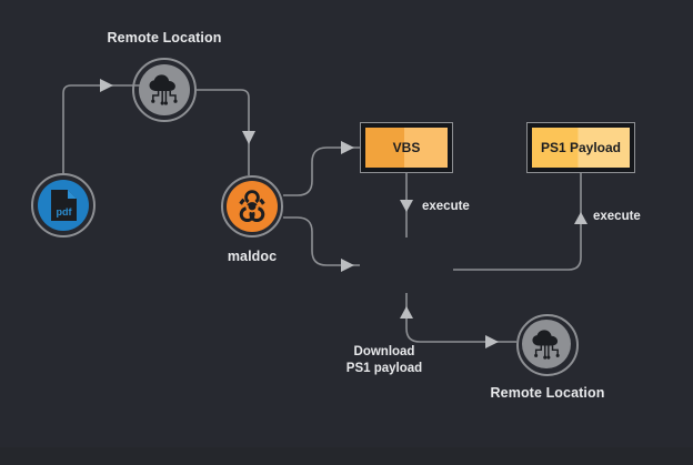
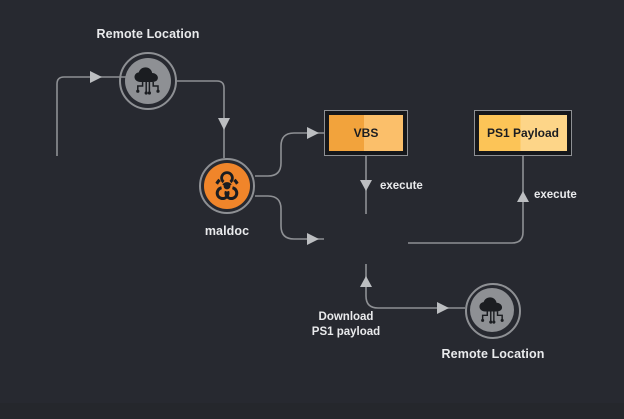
- pdf
  Remote Location
  maldoc
  VBS
  PS1 Payload
  execute
  execute
  Download
  PS1 payload
  Remote Location
